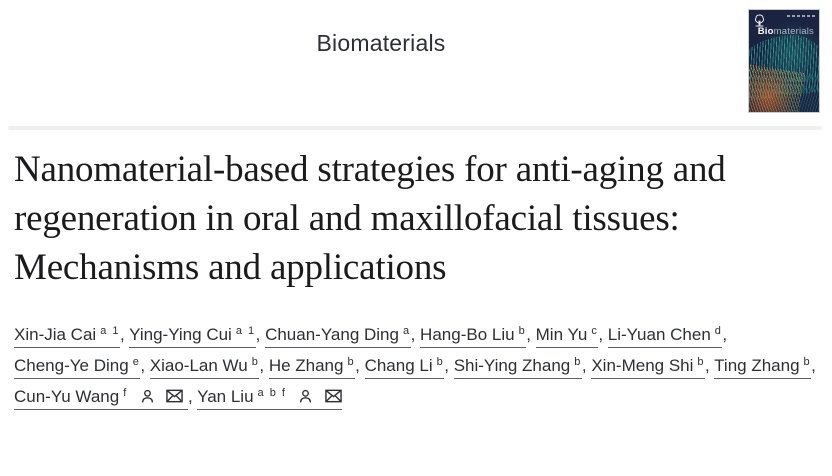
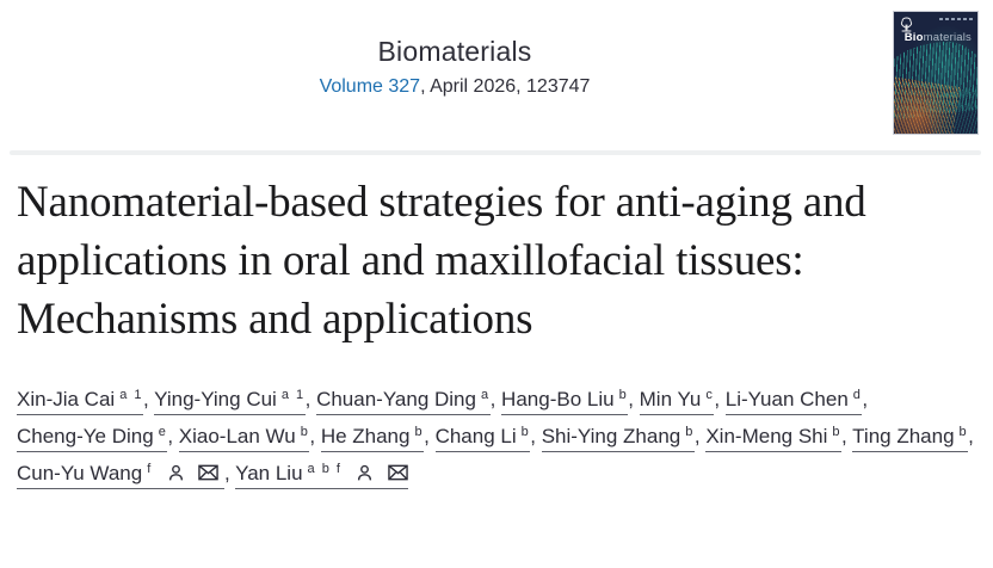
  Biomaterials
+ Volume 327, April 2026, 123747
  Biomaterials
- Nanomaterial-based strategies for anti-aging and regeneration in oral and maxillofacial tissues: Mechanisms and applications
+ Nanomaterial-based strategies for anti-aging and applications in oral and maxillofacial tissues: Mechanisms and applications
  Xin-Jia Cai a 1, Ying-Ying Cui a 1, Chuan-Yang Ding a, Hang-Bo Liu b, Min Yu c, Li-Yuan Chen d, Cheng-Ye Ding e, Xiao-Lan Wu b, He Zhang b, Chang Li b, Shi-Ying Zhang b, Xin-Meng Shi b, Ting Zhang b, Cun-Yu Wang f , Yan Liu a b f
